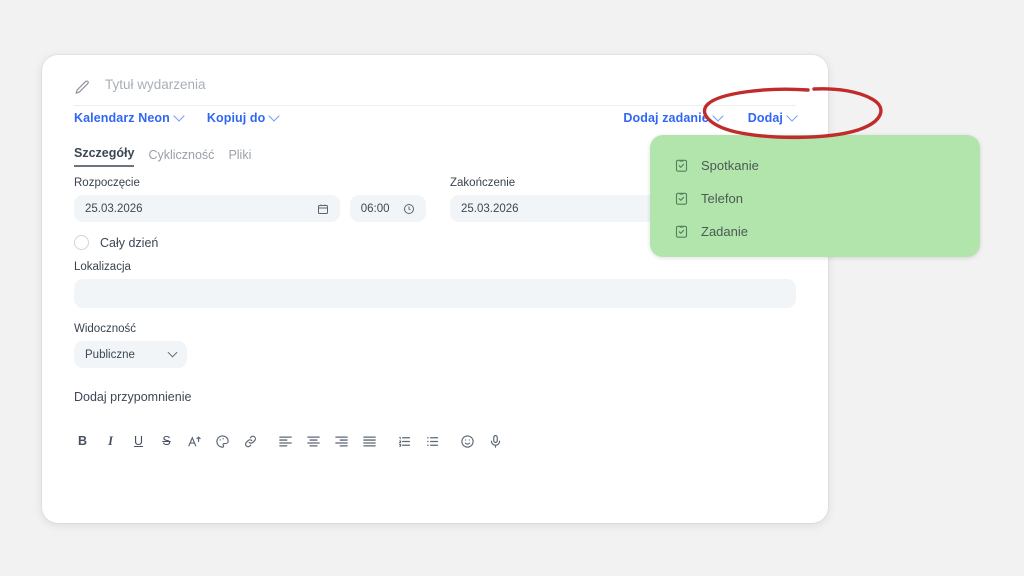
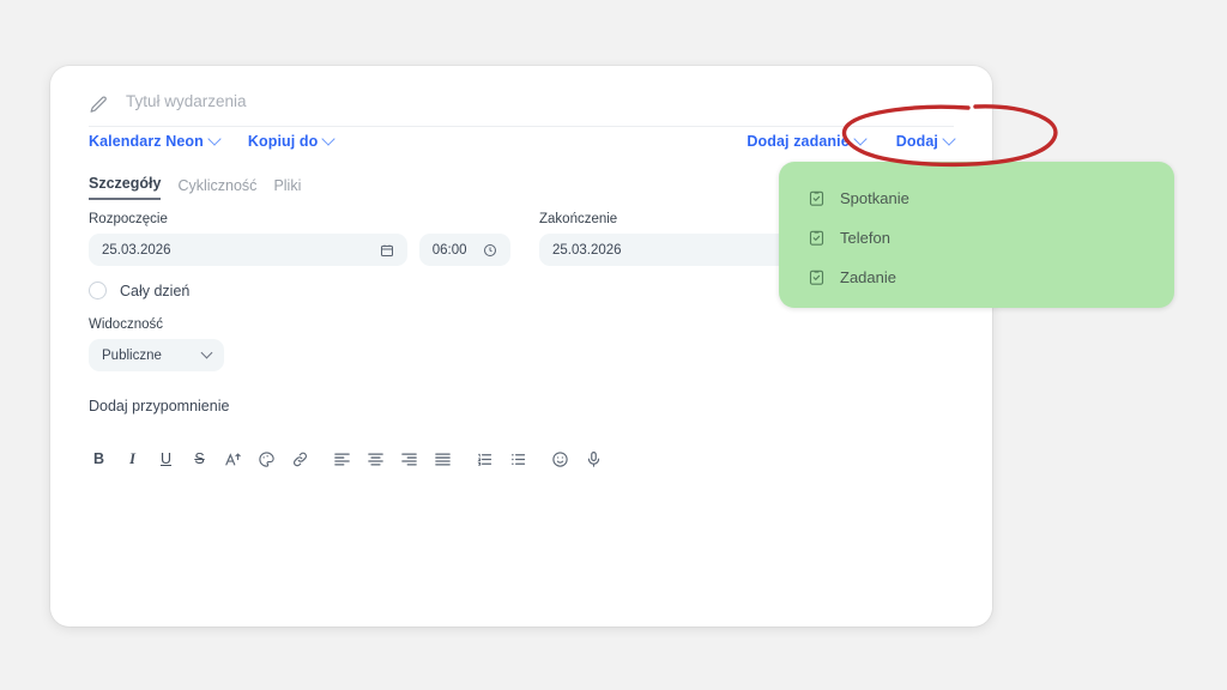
  Tytuł wydarzenia
  Kalendarz Neon
  Kopiuj do
  Dodaj zadanie
  Dodaj
  Szczegóły
  Cykliczność
  Pliki
  Rozpoczęcie
  25.03.2026
  06:00
  Zakończenie
  25.03.2026
  Cały dzień
- Lokalizacja
  Widoczność
  Publiczne
  Dodaj przypomnienie
  B
  I
  U
  S
  Spotkanie
  Telefon
  Zadanie
